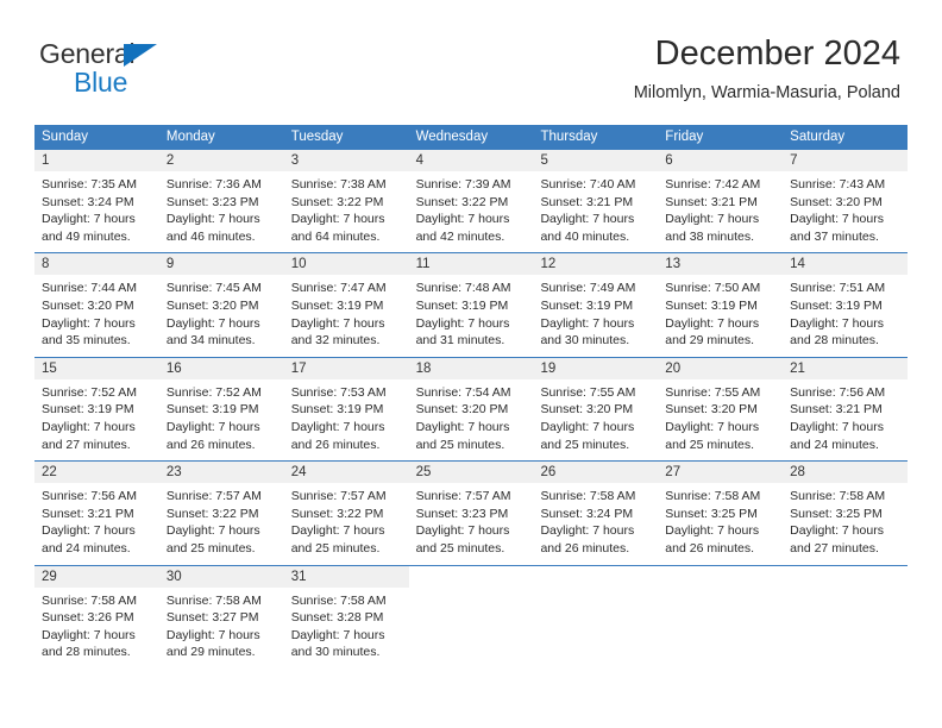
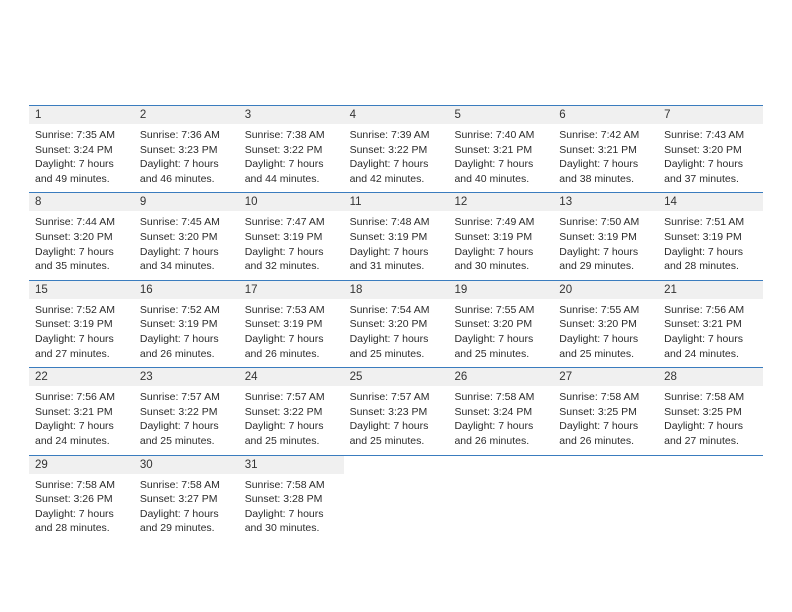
- General
- Blue
- December 2024
- Milomlyn, Warmia-Masuria, Poland
- Sunday
- Monday
- Tuesday
- Wednesday
- Thursday
- Friday
- Saturday
  1
  Sunrise: 7:35 AM
  Sunset: 3:24 PM
  Daylight: 7 hours
  and 49 minutes.
  2
  Sunrise: 7:36 AM
  Sunset: 3:23 PM
  Daylight: 7 hours
  and 46 minutes.
  3
  Sunrise: 7:38 AM
  Sunset: 3:22 PM
  Daylight: 7 hours
- and 64 minutes.
+ and 44 minutes.
  4
  Sunrise: 7:39 AM
  Sunset: 3:22 PM
  Daylight: 7 hours
  and 42 minutes.
  5
  Sunrise: 7:40 AM
  Sunset: 3:21 PM
  Daylight: 7 hours
  and 40 minutes.
  6
  Sunrise: 7:42 AM
  Sunset: 3:21 PM
  Daylight: 7 hours
  and 38 minutes.
  7
  Sunrise: 7:43 AM
  Sunset: 3:20 PM
  Daylight: 7 hours
  and 37 minutes.
  8
  Sunrise: 7:44 AM
  Sunset: 3:20 PM
  Daylight: 7 hours
  and 35 minutes.
  9
  Sunrise: 7:45 AM
  Sunset: 3:20 PM
  Daylight: 7 hours
  and 34 minutes.
  10
  Sunrise: 7:47 AM
  Sunset: 3:19 PM
  Daylight: 7 hours
  and 32 minutes.
  11
  Sunrise: 7:48 AM
  Sunset: 3:19 PM
  Daylight: 7 hours
  and 31 minutes.
  12
  Sunrise: 7:49 AM
  Sunset: 3:19 PM
  Daylight: 7 hours
  and 30 minutes.
  13
  Sunrise: 7:50 AM
  Sunset: 3:19 PM
  Daylight: 7 hours
  and 29 minutes.
  14
  Sunrise: 7:51 AM
  Sunset: 3:19 PM
  Daylight: 7 hours
  and 28 minutes.
  15
  Sunrise: 7:52 AM
  Sunset: 3:19 PM
  Daylight: 7 hours
  and 27 minutes.
  16
  Sunrise: 7:52 AM
  Sunset: 3:19 PM
  Daylight: 7 hours
  and 26 minutes.
  17
  Sunrise: 7:53 AM
  Sunset: 3:19 PM
  Daylight: 7 hours
  and 26 minutes.
  18
  Sunrise: 7:54 AM
  Sunset: 3:20 PM
  Daylight: 7 hours
  and 25 minutes.
  19
  Sunrise: 7:55 AM
  Sunset: 3:20 PM
  Daylight: 7 hours
  and 25 minutes.
  20
  Sunrise: 7:55 AM
  Sunset: 3:20 PM
  Daylight: 7 hours
  and 25 minutes.
  21
  Sunrise: 7:56 AM
  Sunset: 3:21 PM
  Daylight: 7 hours
  and 24 minutes.
  22
  Sunrise: 7:56 AM
  Sunset: 3:21 PM
  Daylight: 7 hours
  and 24 minutes.
  23
  Sunrise: 7:57 AM
  Sunset: 3:22 PM
  Daylight: 7 hours
  and 25 minutes.
  24
  Sunrise: 7:57 AM
  Sunset: 3:22 PM
  Daylight: 7 hours
  and 25 minutes.
  25
  Sunrise: 7:57 AM
  Sunset: 3:23 PM
  Daylight: 7 hours
  and 25 minutes.
  26
  Sunrise: 7:58 AM
  Sunset: 3:24 PM
  Daylight: 7 hours
  and 26 minutes.
  27
  Sunrise: 7:58 AM
  Sunset: 3:25 PM
  Daylight: 7 hours
  and 26 minutes.
  28
  Sunrise: 7:58 AM
  Sunset: 3:25 PM
  Daylight: 7 hours
  and 27 minutes.
  29
  Sunrise: 7:58 AM
  Sunset: 3:26 PM
  Daylight: 7 hours
  and 28 minutes.
  30
  Sunrise: 7:58 AM
  Sunset: 3:27 PM
  Daylight: 7 hours
  and 29 minutes.
  31
  Sunrise: 7:58 AM
  Sunset: 3:28 PM
  Daylight: 7 hours
  and 30 minutes.
